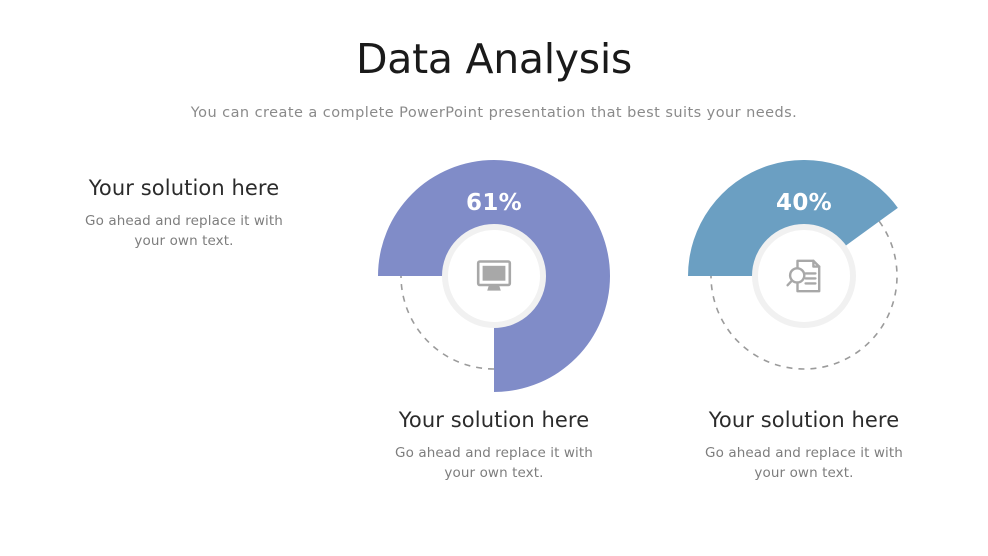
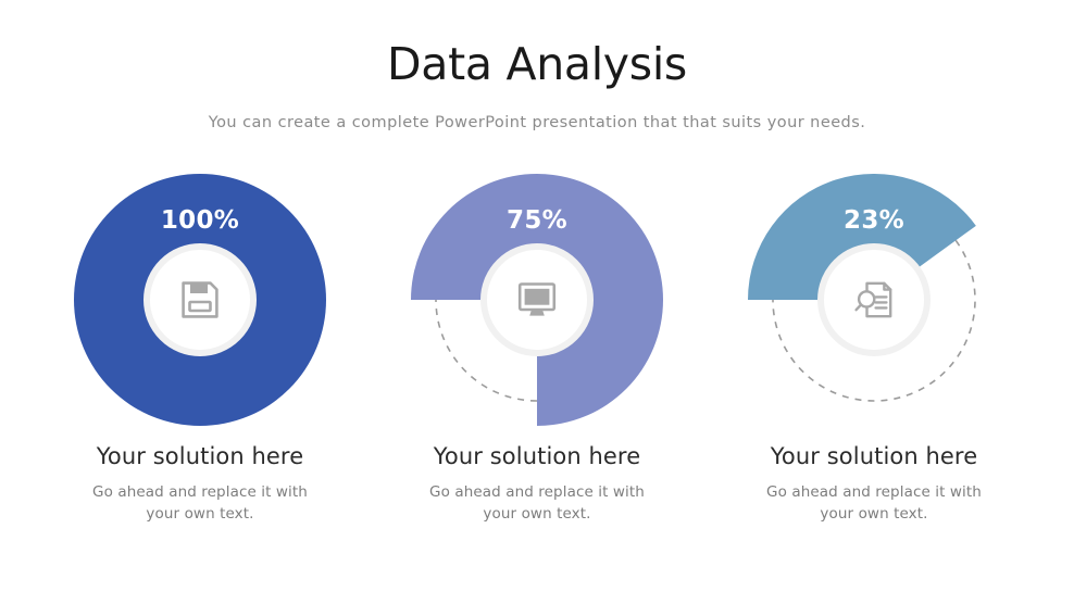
  Data Analysis
- You can create a complete PowerPoint presentation that best suits your needs.
+ You can create a complete PowerPoint presentation that that suits your needs.
+ 100%
  Your solution here
  Go ahead and replace it with your own text.
- 61%
+ 75%
  Your solution here
  Go ahead and replace it with your own text.
- 40%
+ 23%
  Your solution here
  Go ahead and replace it with your own text.
